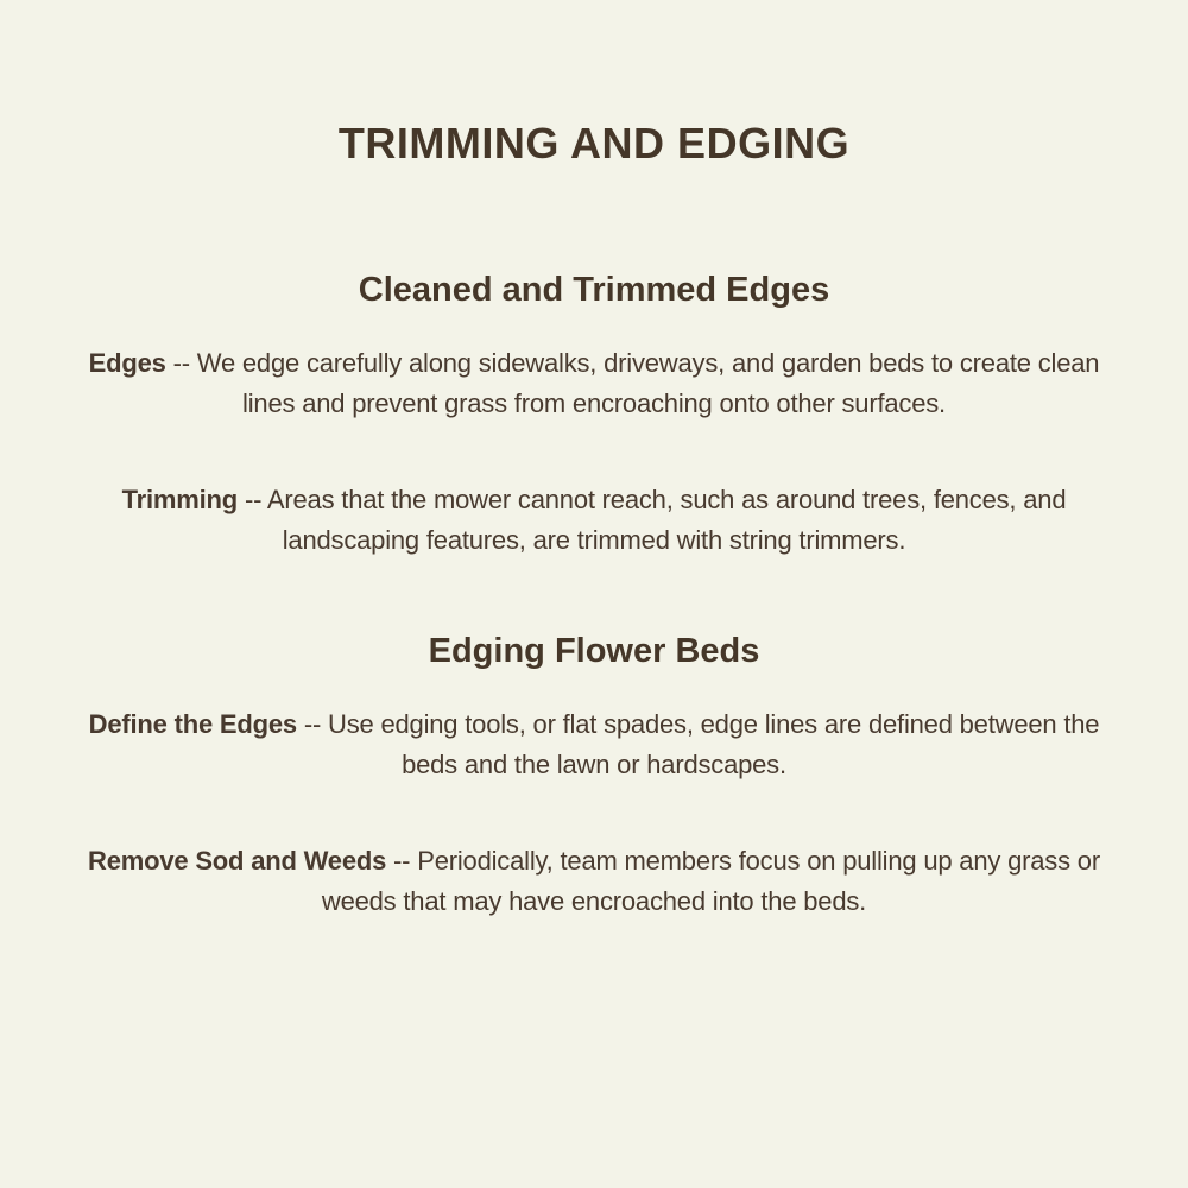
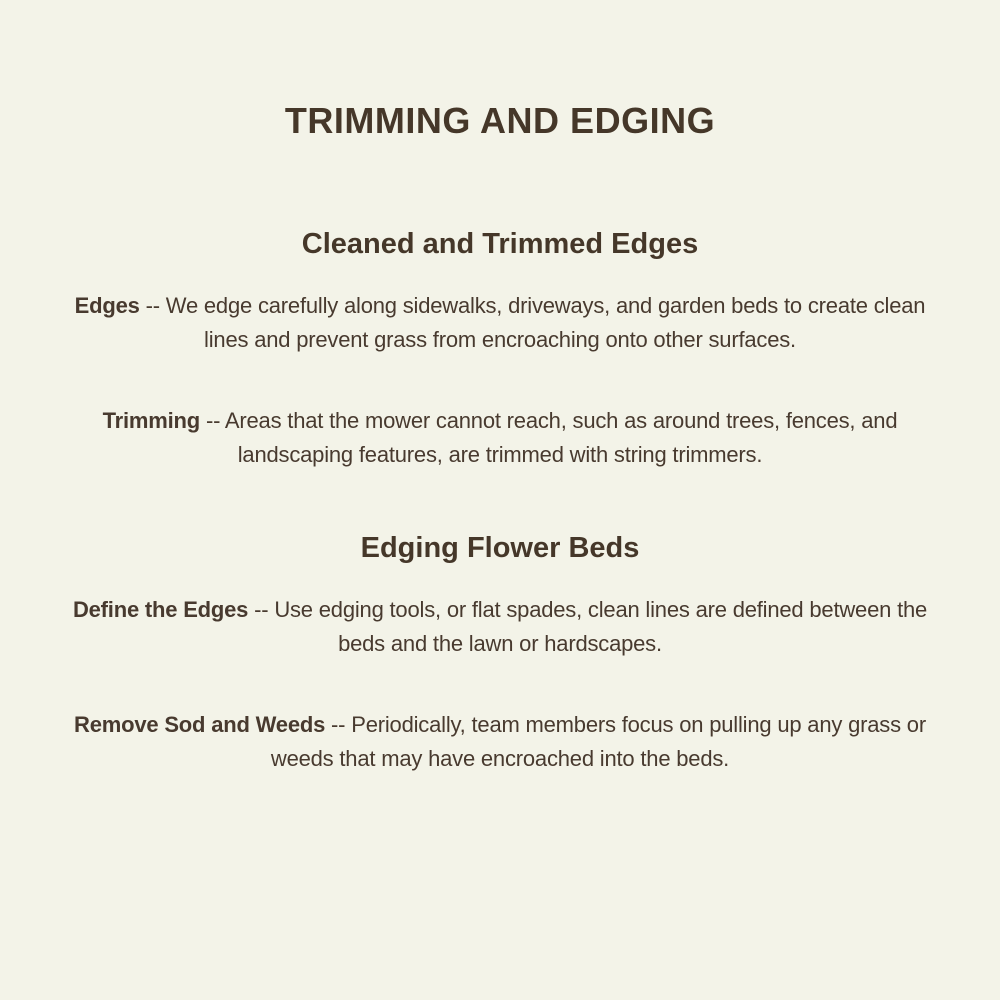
  TRIMMING AND EDGING
  Cleaned and Trimmed Edges
  Edges -- We edge carefully along sidewalks, driveways, and garden beds to create clean lines and prevent grass from encroaching onto other surfaces.
  Trimming -- Areas that the mower cannot reach, such as around trees, fences, and landscaping features, are trimmed with string trimmers.
  Edging Flower Beds
- Define the Edges -- Use edging tools, or flat spades, edge lines are defined between the beds and the lawn or hardscapes.
+ Define the Edges -- Use edging tools, or flat spades, clean lines are defined between the beds and the lawn or hardscapes.
  Remove Sod and Weeds -- Periodically, team members focus on pulling up any grass or weeds that may have encroached into the beds.
